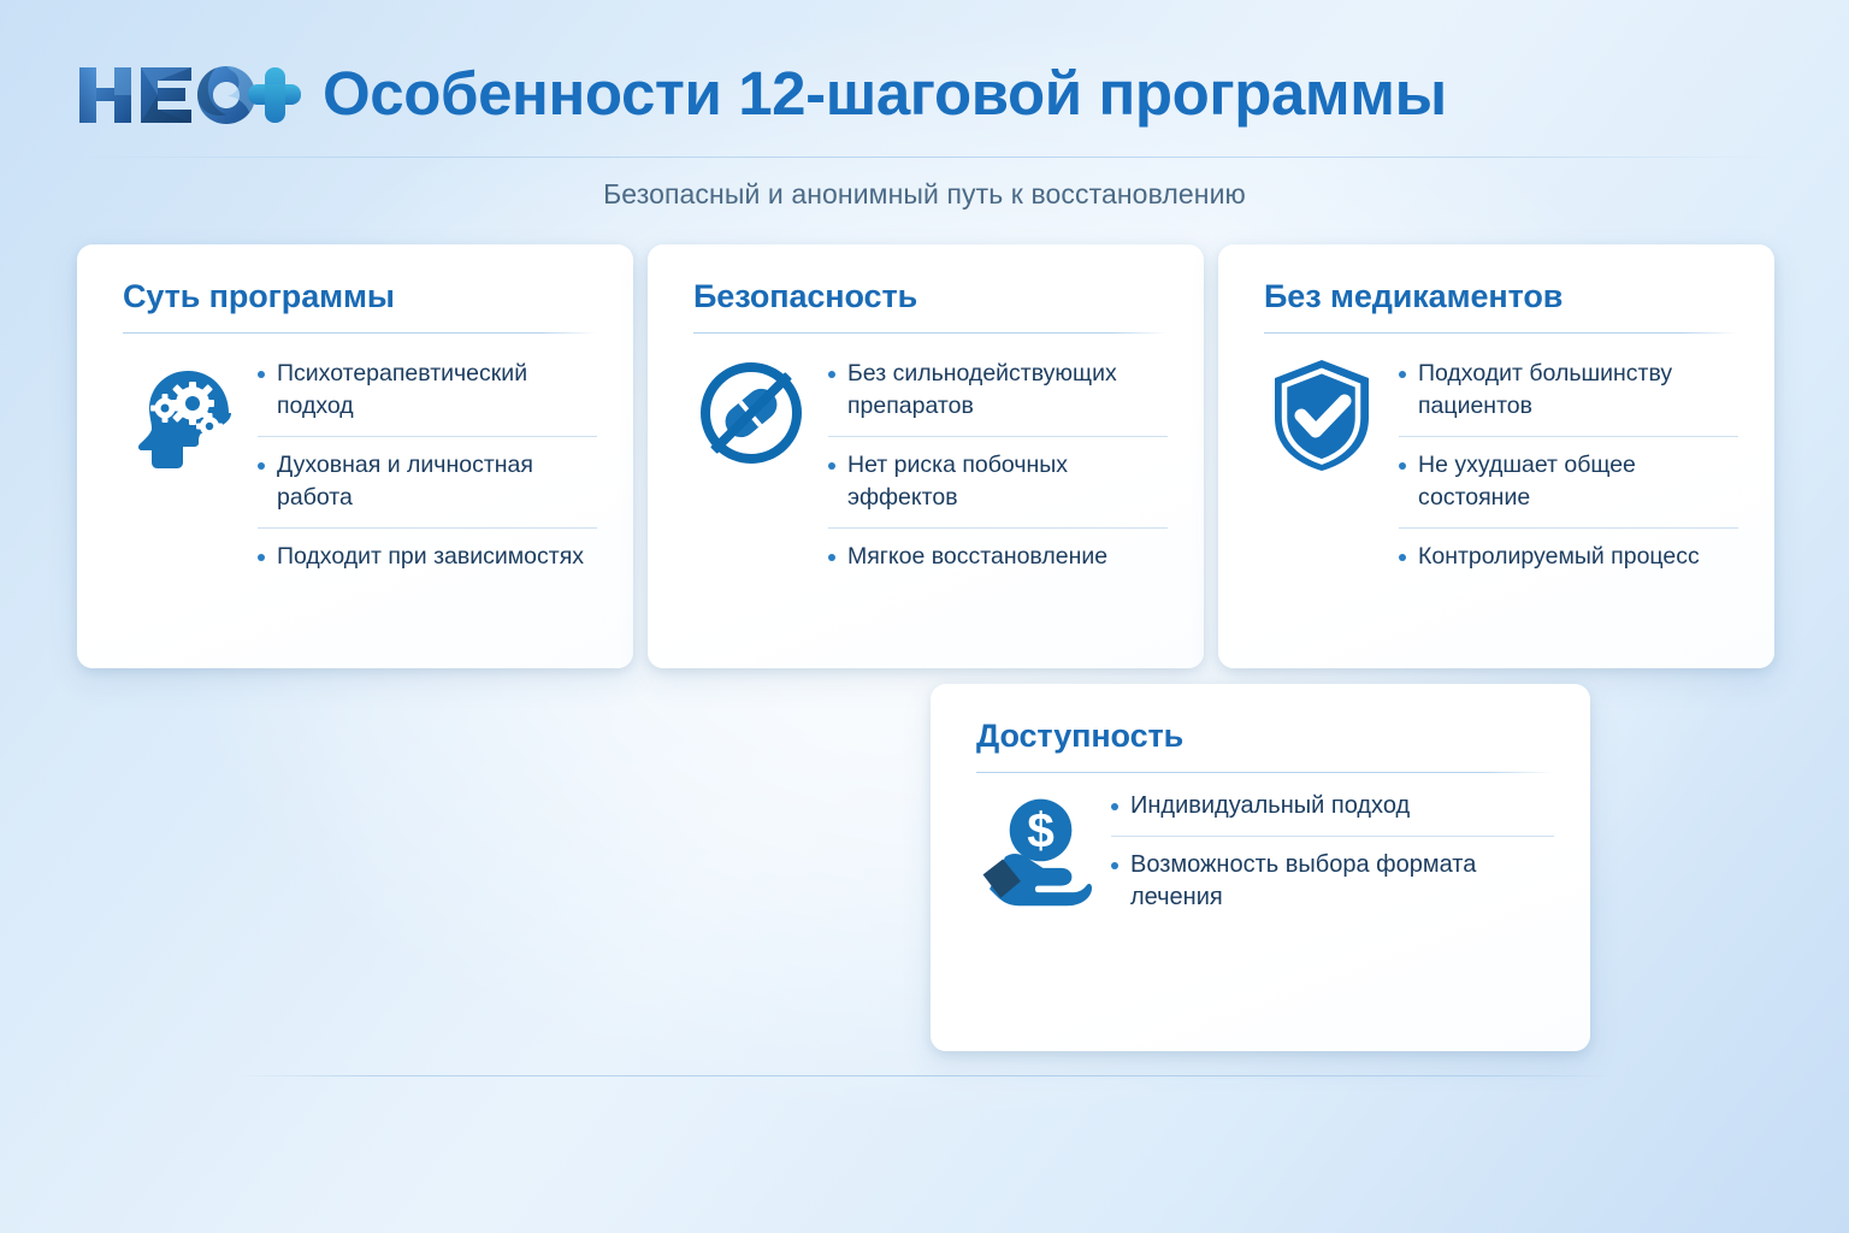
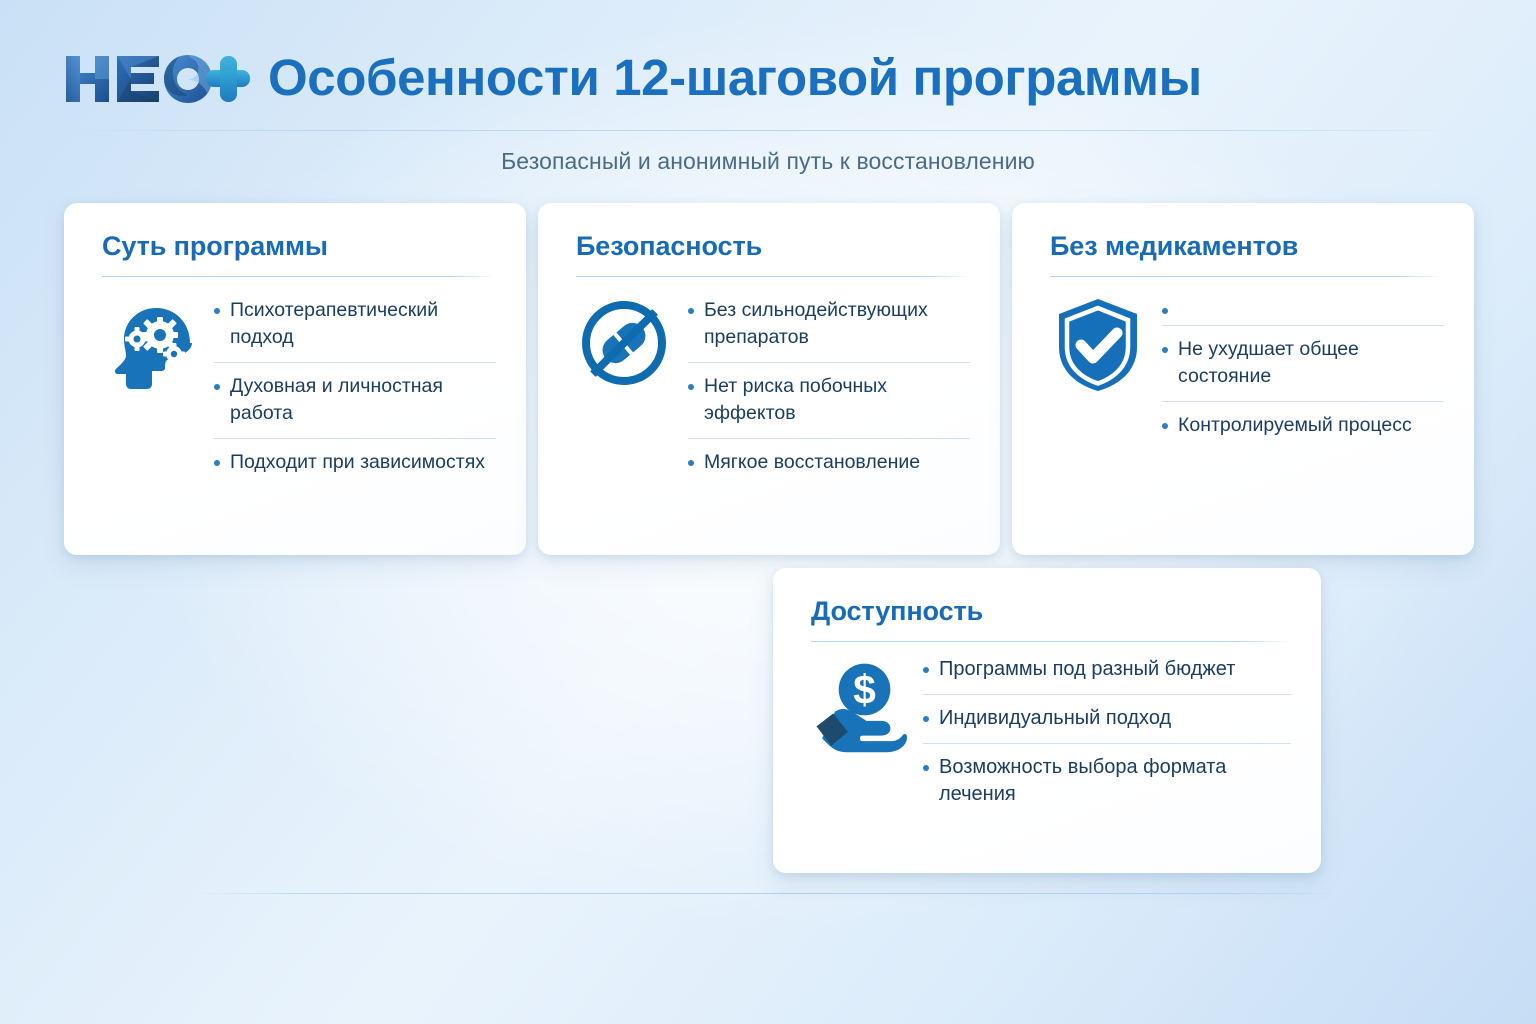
  Особенности 12-шаговой программы
  Безопасный и анонимный путь к восстановлению
  Суть программы
  Психотерапевтический подход
  Духовная и личностная работа
  Подходит при зависимостях
  Безопасность
  Без сильнодействующих препаратов
  Нет риска побочных эффектов
  Мягкое восстановление
  Без медикаментов
- Подходит большинству пациентов
  Не ухудшает общее состояние
  Контролируемый процесс
  Доступность
  $
+ Программы под разный бюджет
  Индивидуальный подход
  Возможность выбора формата лечения
